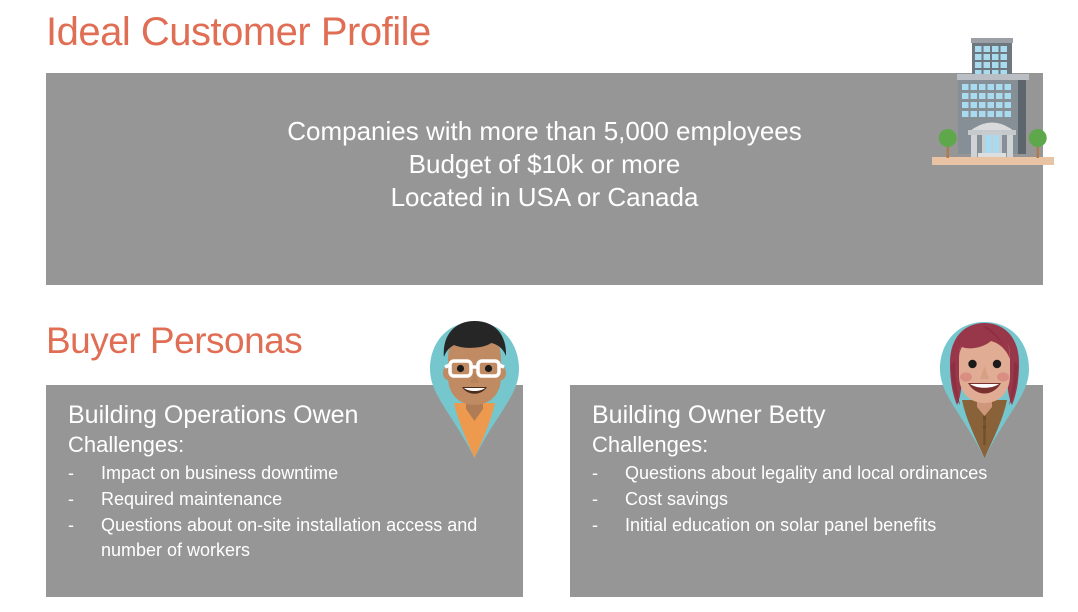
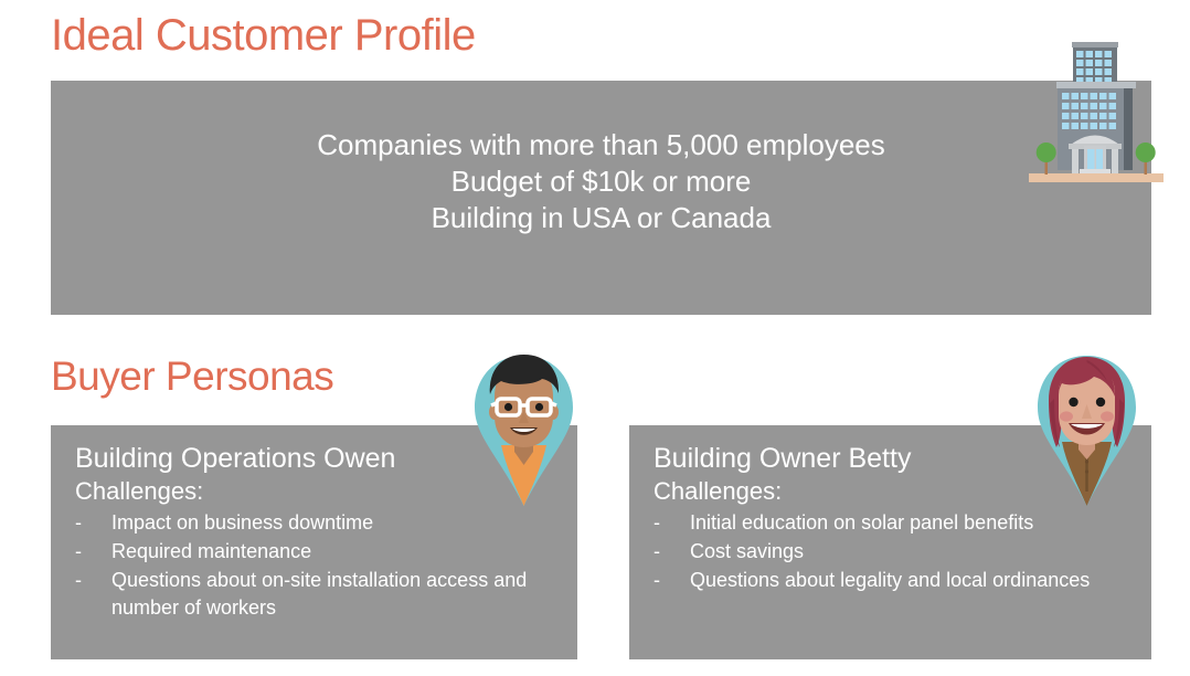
  Ideal Customer Profile
  Companies with more than 5,000 employees
  Budget of $10k or more
- Located in USA or Canada
+ Building in USA or Canada
  Buyer Personas
  Building Operations Owen
  Challenges:
  -
  Impact on business downtime
  -
  Required maintenance
  -
  Questions about on-site installation access and number of workers
  Building Owner Betty
  Challenges:
  -
- Questions about legality and local ordinances
+ Initial education on solar panel benefits
  -
  Cost savings
  -
- Initial education on solar panel benefits
+ Questions about legality and local ordinances
